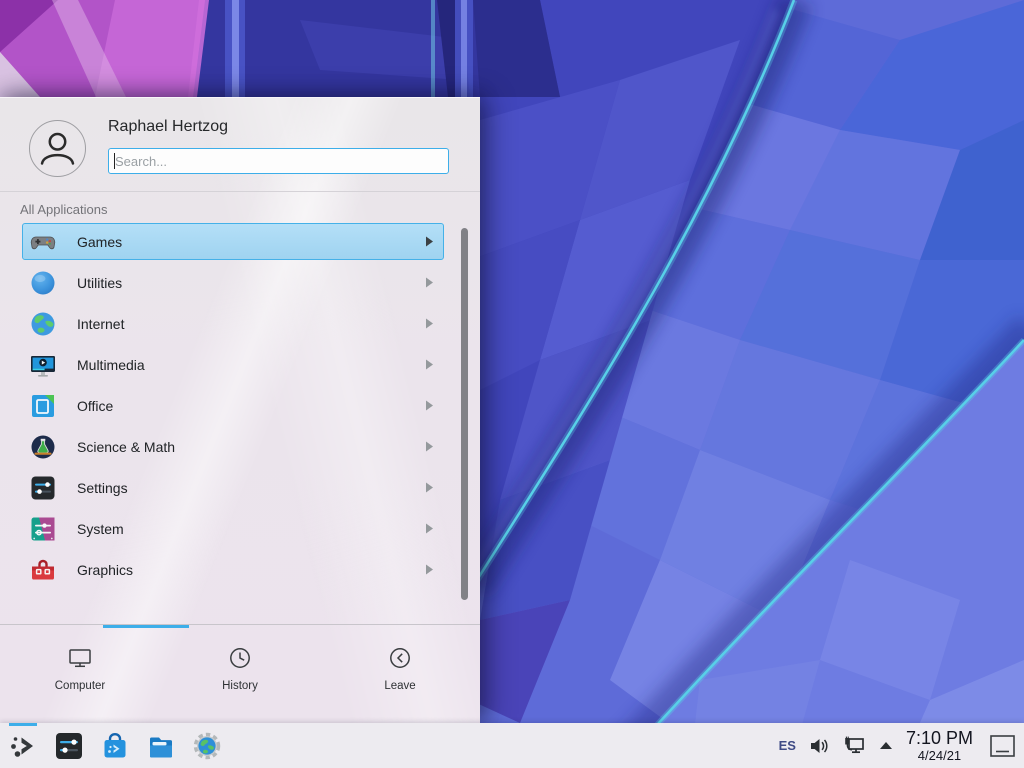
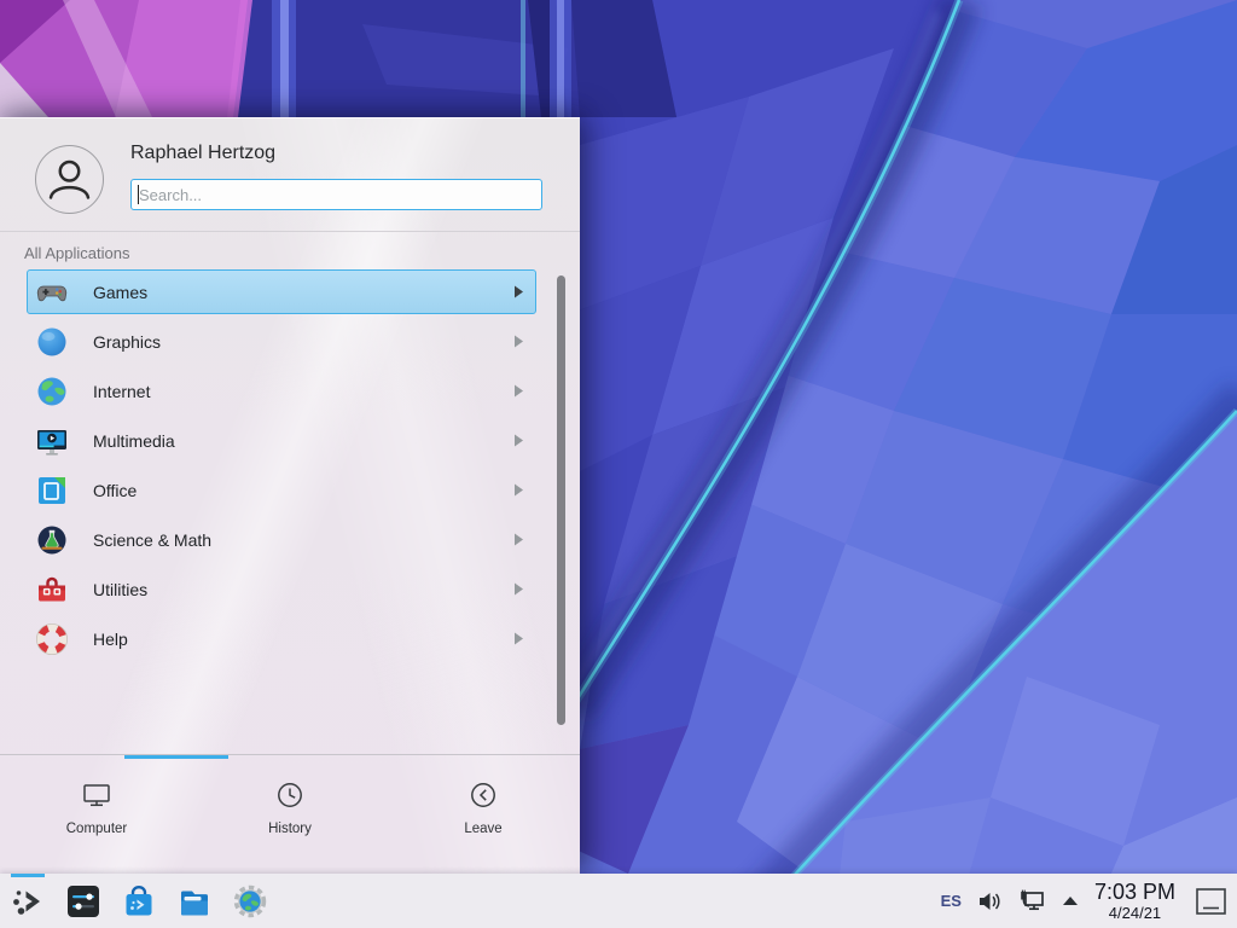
  Raphael Hertzog
  Search...
  All Applications
  Games
- Utilities
+ Graphics
  Internet
  Multimedia
  Office
  Science & Math
- Settings
- System
- Graphics
+ Utilities
+ Help
  Computer
  History
  Leave
  ES
- 7:10 PM
+ 7:03 PM
  4/24/21
